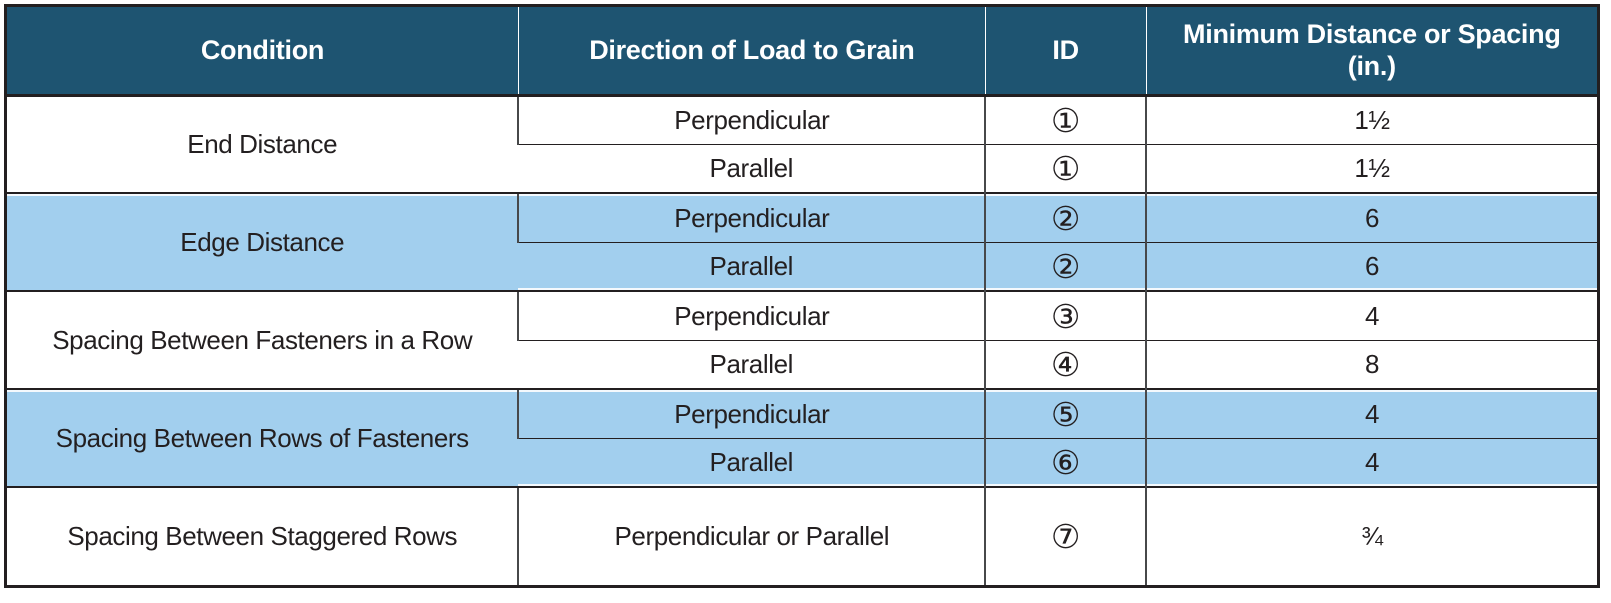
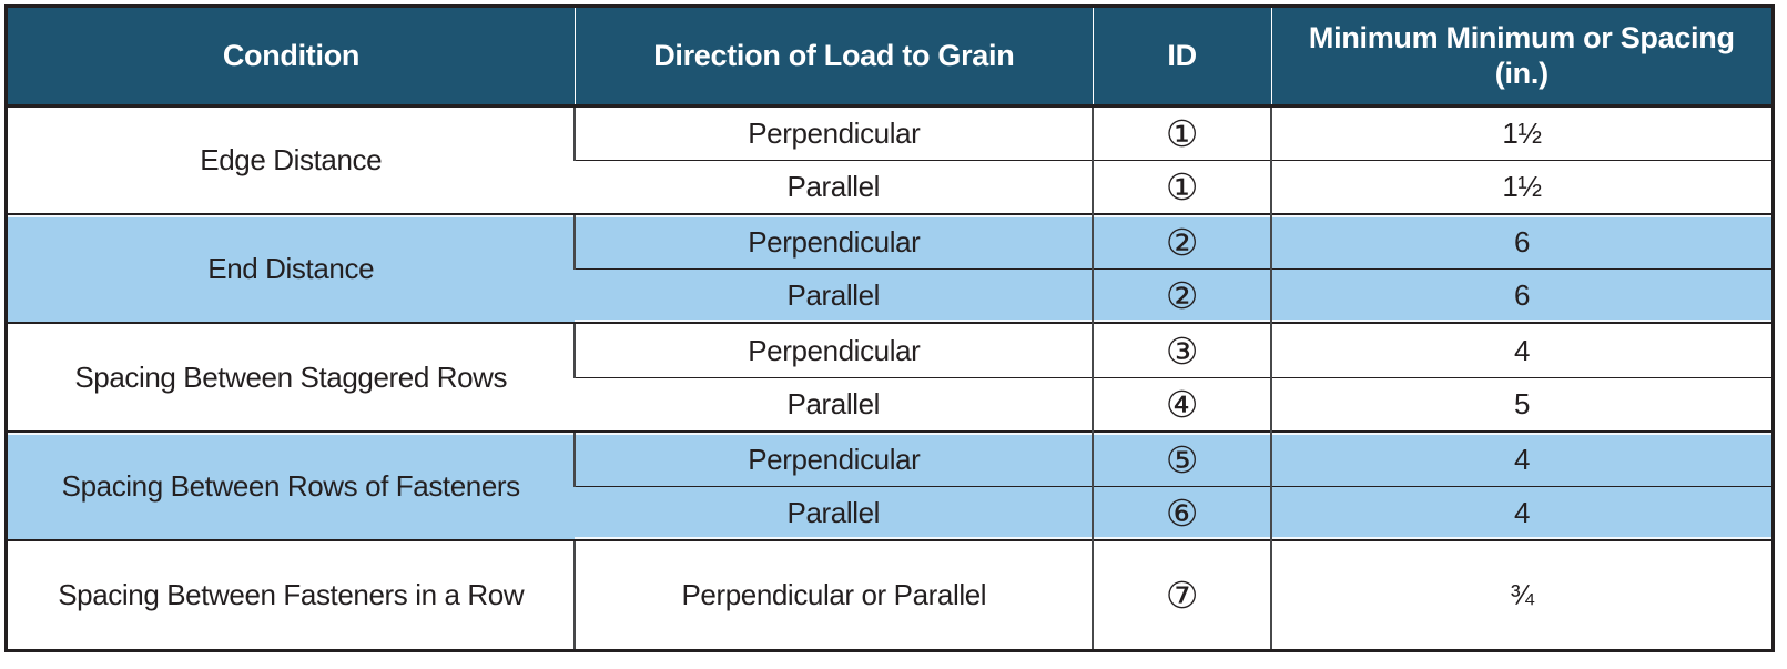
- Condition	Direction of Load to Grain	ID	Minimum Distance or Spacing (in.)
+ Condition	Direction of Load to Grain	ID	Minimum Minimum or Spacing (in.)
- End Distance	Perpendicular	①	1½
+ Edge Distance	Perpendicular	①	1½
  Parallel	①	1½
- Edge Distance	Perpendicular	②	6
+ End Distance	Perpendicular	②	6
  Parallel	②	6
- Spacing Between Fasteners in a Row	Perpendicular	③	4
+ Spacing Between Staggered Rows	Perpendicular	③	4
- Parallel	④	8
+ Parallel	④	5
  Spacing Between Rows of Fasteners	Perpendicular	⑤	4
  Parallel	⑥	4
- Spacing Between Staggered Rows	Perpendicular or Parallel	⑦	¾
+ Spacing Between Fasteners in a Row	Perpendicular or Parallel	⑦	¾
